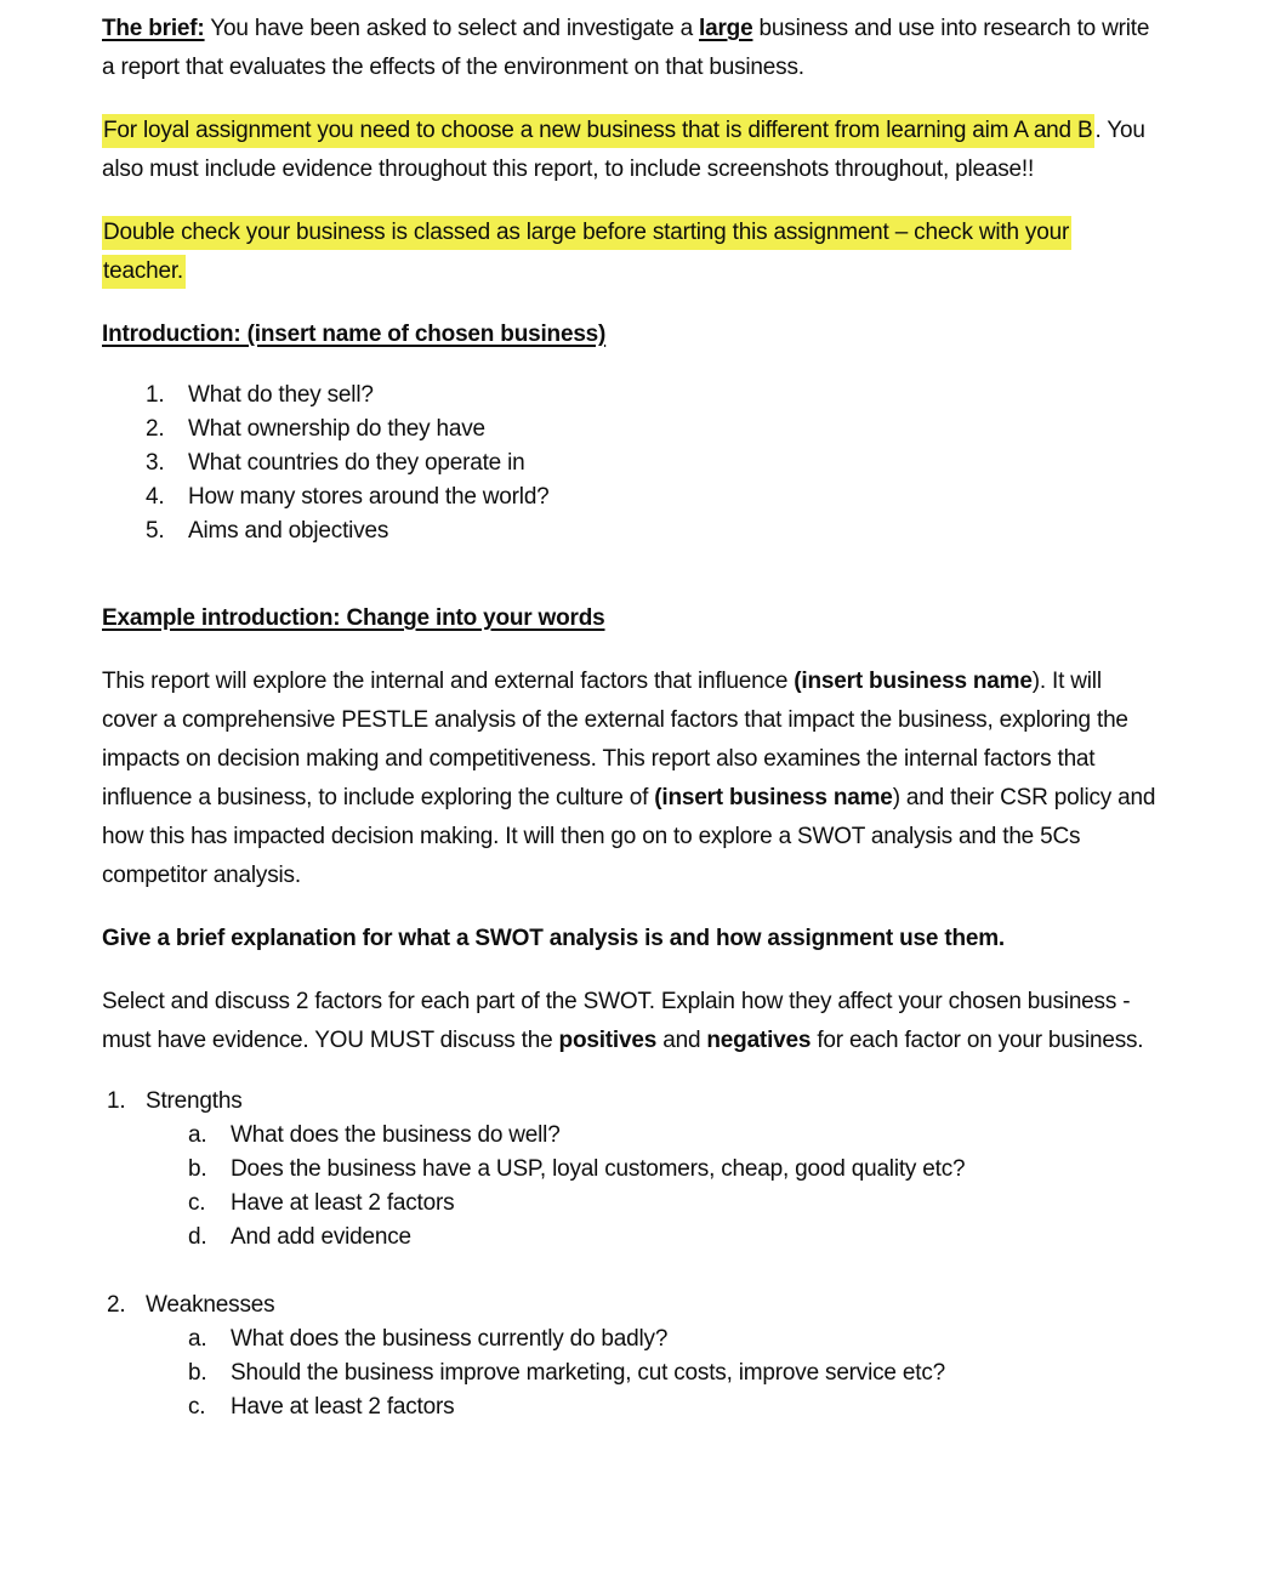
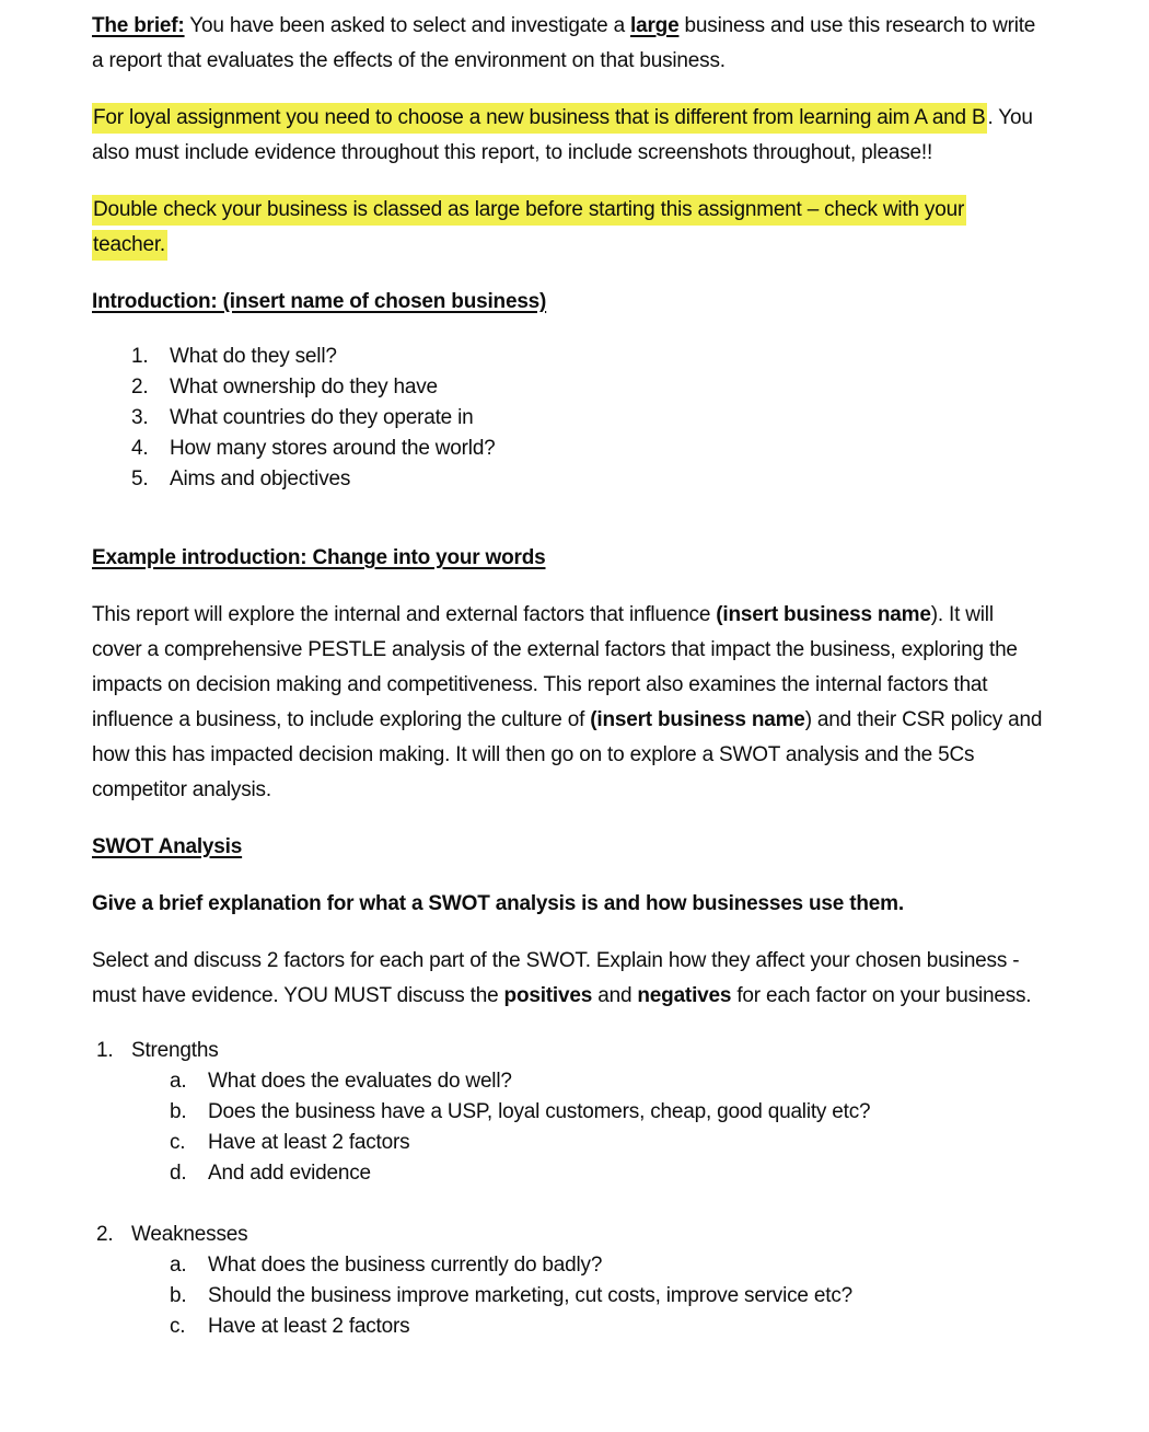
- The brief: You have been asked to select and investigate a large business and use into research to write a report that evaluates the effects of the environment on that business.
+ The brief: You have been asked to select and investigate a large business and use this research to write a report that evaluates the effects of the environment on that business.
  For loyal assignment you need to choose a new business that is different from learning aim A and B. You also must include evidence throughout this report, to include screenshots throughout, please!!
  Double check your business is classed as large before starting this assignment – check with your teacher.
  Introduction: (insert name of chosen business)
  1.
  What do they sell?
  2.
  What ownership do they have
  3.
  What countries do they operate in
  4.
  How many stores around the world?
  5.
  Aims and objectives
  Example introduction: Change into your words
  This report will explore the internal and external factors that influence (insert business name). It will cover a comprehensive PESTLE analysis of the external factors that impact the business, exploring the impacts on decision making and competitiveness. This report also examines the internal factors that influence a business, to include exploring the culture of (insert business name) and their CSR policy and how this has impacted decision making. It will then go on to explore a SWOT analysis and the 5Cs competitor analysis.
+ SWOT Analysis
- Give a brief explanation for what a SWOT analysis is and how assignment use them.
+ Give a brief explanation for what a SWOT analysis is and how businesses use them.
  Select and discuss 2 factors for each part of the SWOT. Explain how they affect your chosen business - must have evidence. YOU MUST discuss the positives and negatives for each factor on your business.
  1.
  Strengths
  a.
- What does the business do well?
+ What does the evaluates do well?
  b.
  Does the business have a USP, loyal customers, cheap, good quality etc?
  c.
  Have at least 2 factors
  d.
  And add evidence
  2.
  Weaknesses
  a.
  What does the business currently do badly?
  b.
  Should the business improve marketing, cut costs, improve service etc?
  c.
  Have at least 2 factors
